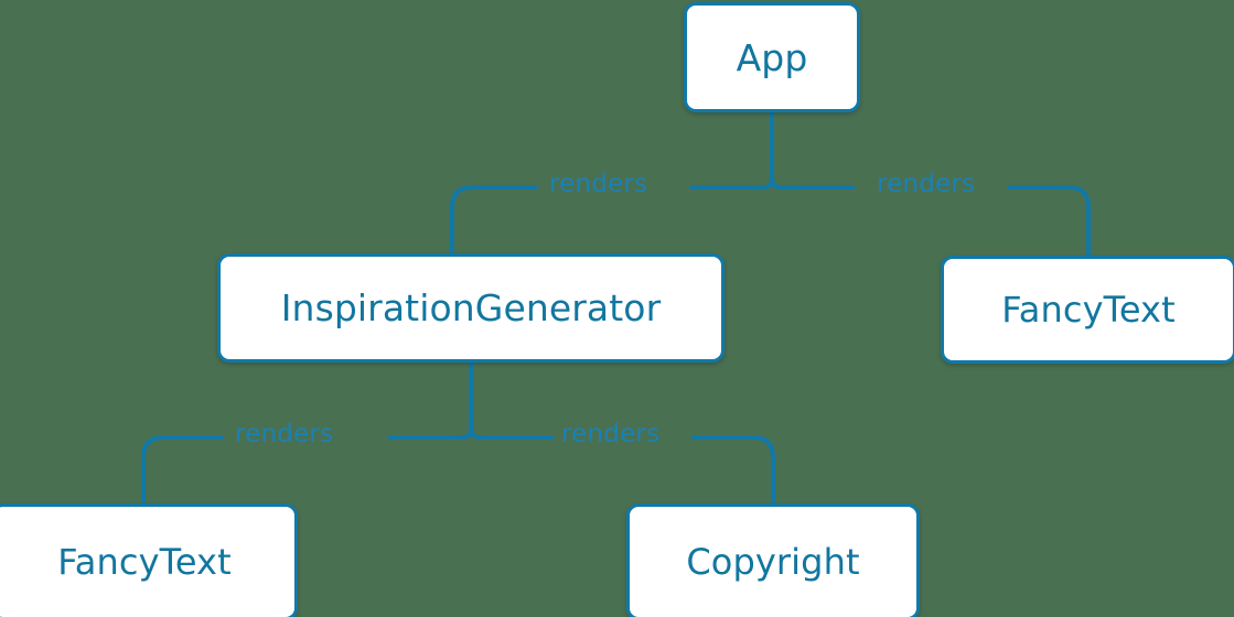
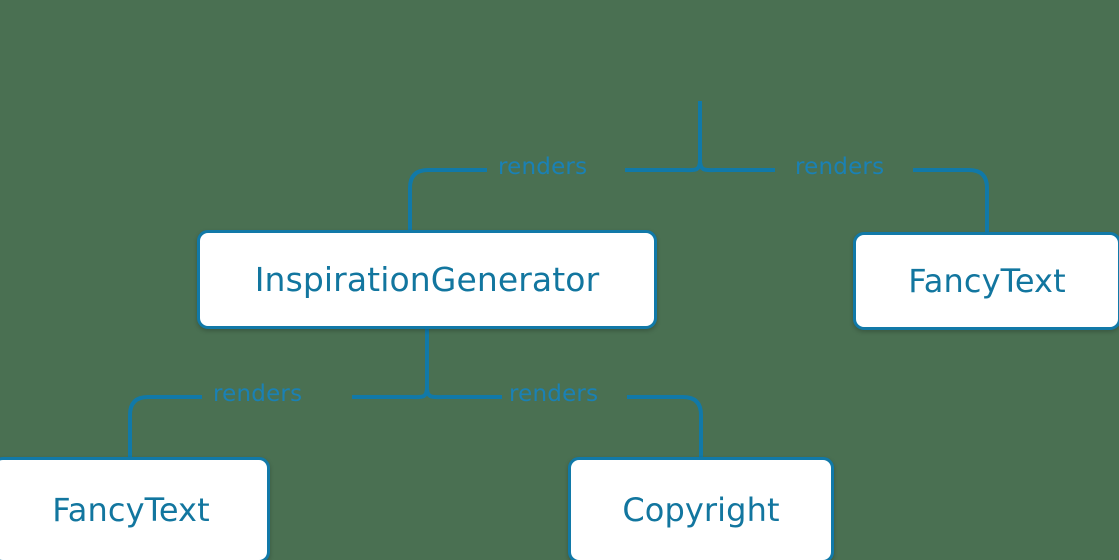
- App
  InspirationGenerator
  FancyText
  FancyText
  Copyright
  renders
  renders
  renders
  renders
